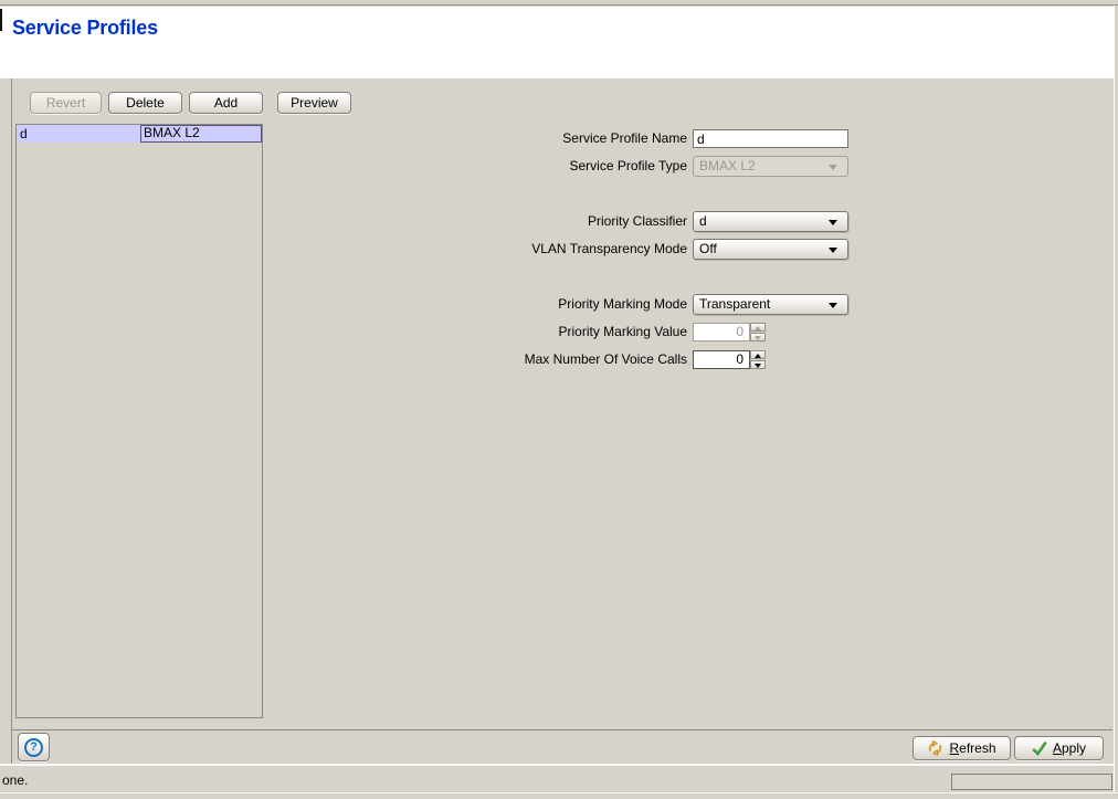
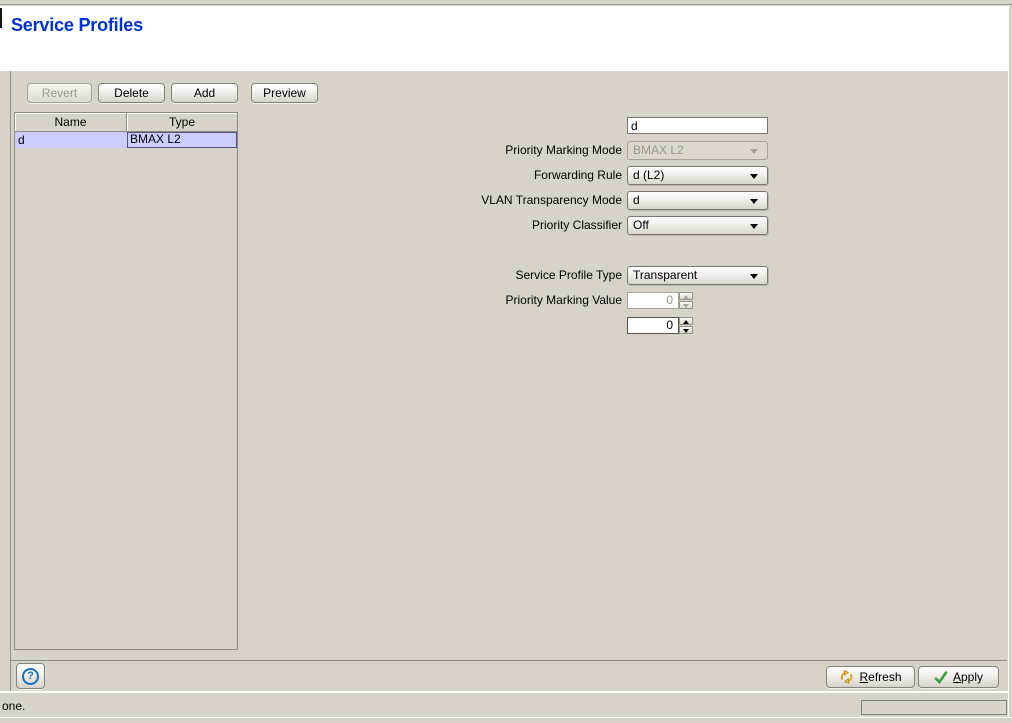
  Service Profiles
  Revert
  Delete
  Add
  Preview
+ Name
+ Type
  d
  BMAX L2
- Service Profile Name
  d
- Service Profile Type
+ Priority Marking Mode
  BMAX L2
+ Forwarding Rule
+ d (L2)
- Priority Classifier
+ VLAN Transparency Mode
  d
- VLAN Transparency Mode
+ Priority Classifier
  Off
- Priority Marking Mode
+ Service Profile Type
  Transparent
  Priority Marking Value
  0
- Max Number Of Voice Calls
  0
  ?
  Refresh
  Apply
  one.
